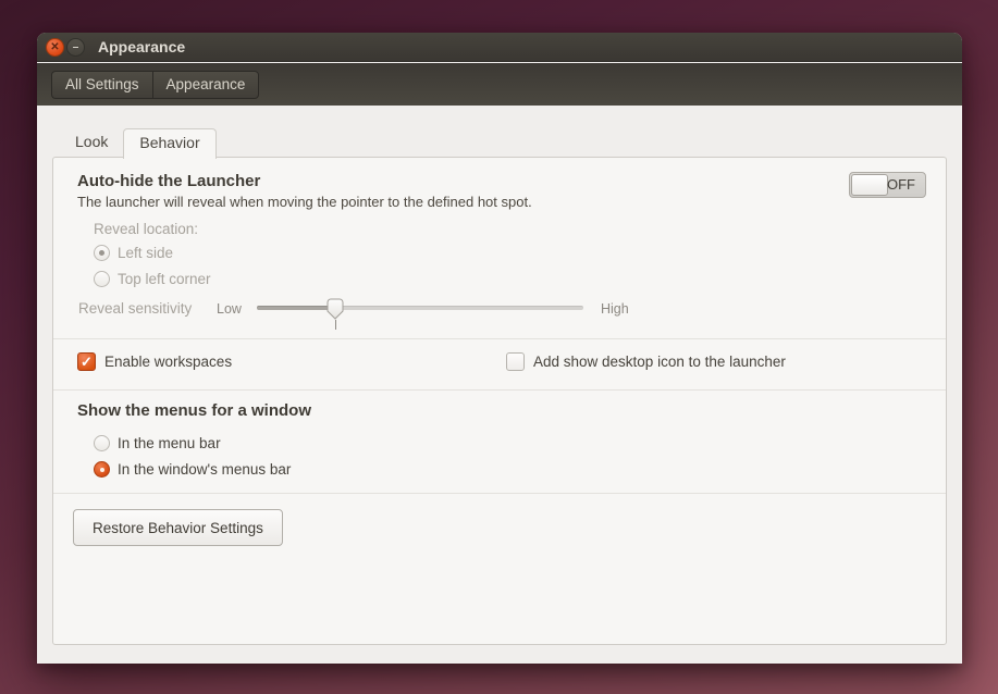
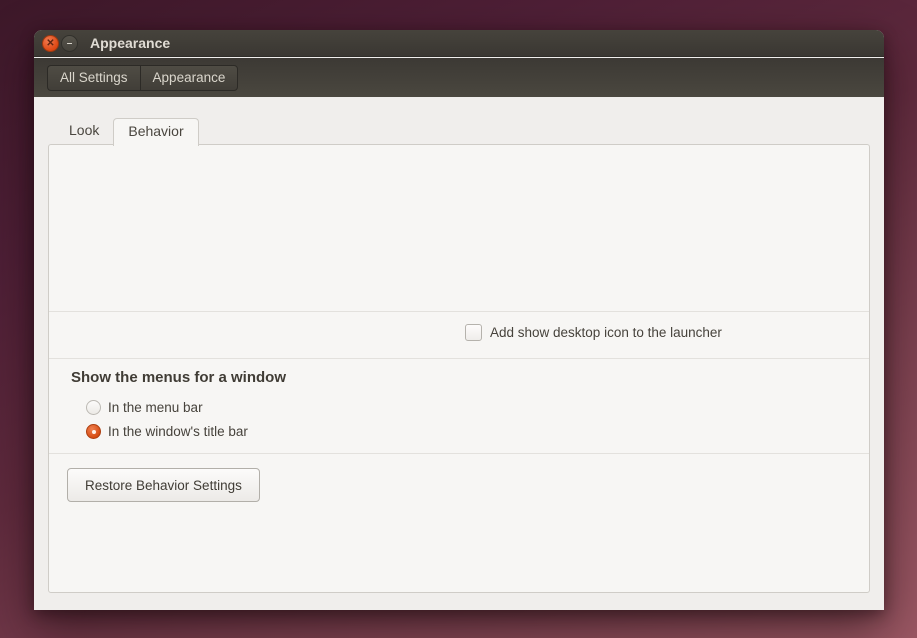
  ✕
  –
  Appearance
  All Settings
  Appearance
  Look
  Behavior
- Auto-hide the Launcher
- The launcher will reveal when moving the pointer to the defined hot spot.
- OFF
- Reveal location:
- Left side
- Top left corner
- Reveal sensitivity
- Low
- High
- ✓
- Enable workspaces
  Add show desktop icon to the launcher
  Show the menus for a window
  In the menu bar
- In the window's menus bar
+ In the window's title bar
  Restore Behavior Settings
